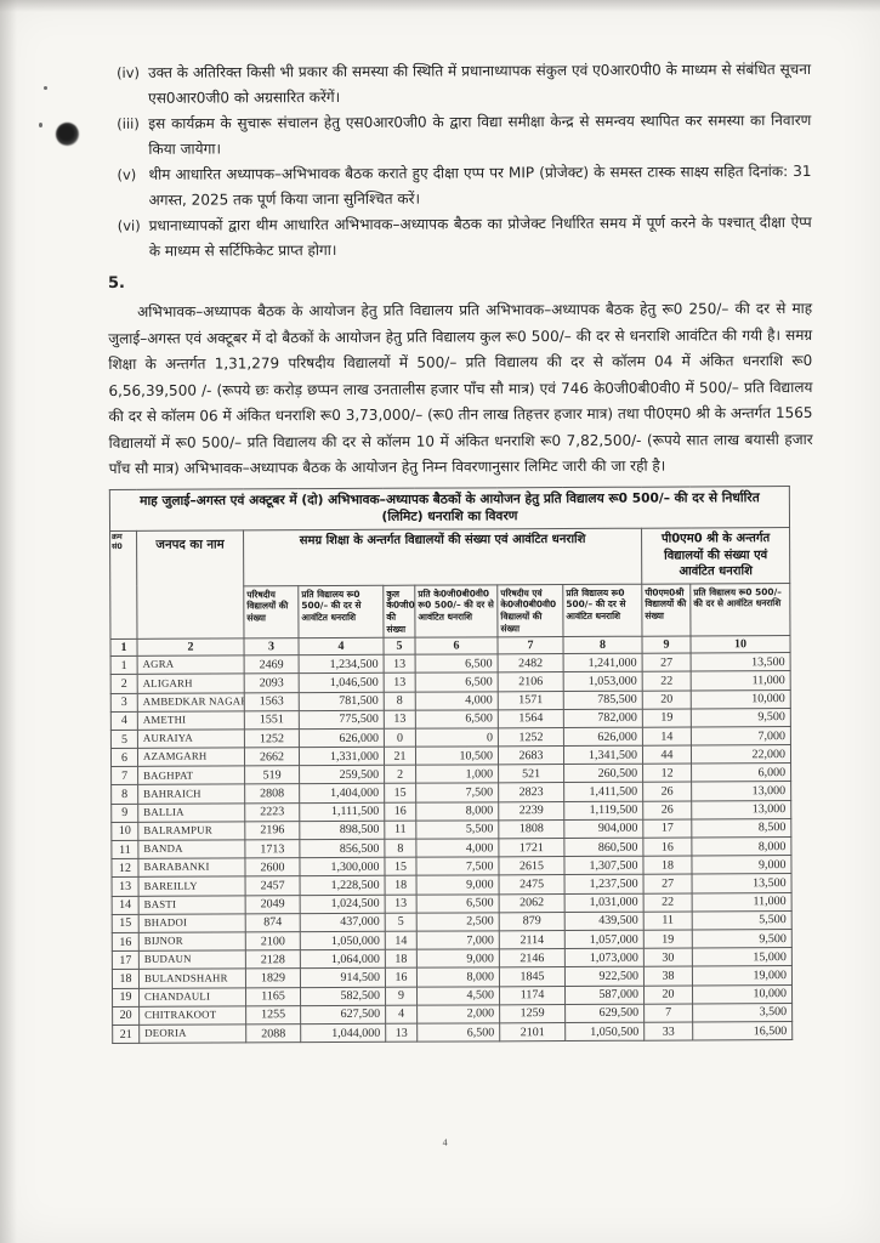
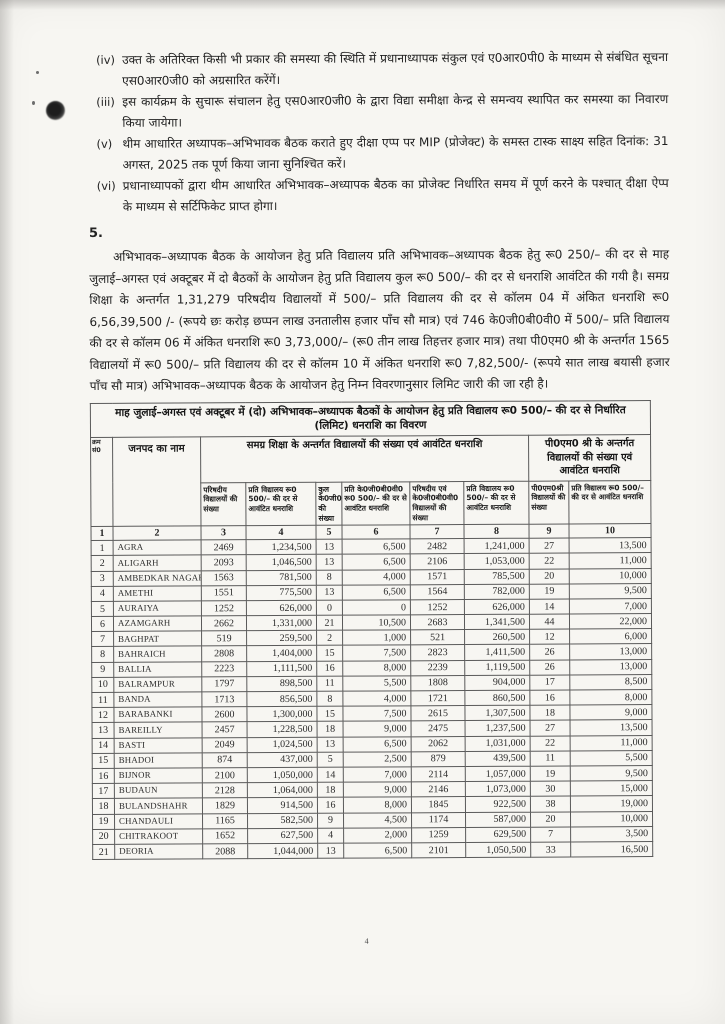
  (iv)
  उक्त के अतिरिक्त किसी भी प्रकार की समस्या की स्थिति में प्रधानाध्यापक संकुल एवं ए0आर0पी0 के माध्यम से संबंधित सूचना एस0आर0जी0 को अग्रसारित करेंगें।
  (iii)
  इस कार्यक्रम के सुचारू संचालन हेतु एस0आर0जी0 के द्वारा विद्या समीक्षा केन्द्र से समन्वय स्थापित कर समस्या का निवारण किया जायेगा।
  (v)
  थीम आधारित अध्यापक–अभिभावक बैठक कराते हुए दीक्षा एप्प पर MIP (प्रोजेक्ट) के समस्त टास्क साक्ष्य सहित दिनांक: 31 अगस्त, 2025 तक पूर्ण किया जाना सुनिश्चित करें।
  (vi)
  प्रधानाध्यापकों द्वारा थीम आधारित अभिभावक–अध्यापक बैठक का प्रोजेक्ट निर्धारित समय में पूर्ण करने के पश्चात् दीक्षा ऐप्प के माध्यम से सर्टिफिकेट प्राप्त होगा।
  5.
  अभिभावक–अध्यापक बैठक के आयोजन हेतु प्रति विद्यालय प्रति अभिभावक–अध्यापक बैठक हेतु रू0 250/– की दर से माह जुलाई–अगस्त एवं अक्टूबर में दो बैठकों के आयोजन हेतु प्रति विद्यालय कुल रू0 500/– की दर से धनराशि आवंटित की गयी है। समग्र शिक्षा के अन्तर्गत 1,31,279 परिषदीय विद्यालयों में 500/– प्रति विद्यालय की दर से कॉलम 04 में अंकित धनराशि रू0 6,56,39,500 /- (रूपये छः करोड़ छप्पन लाख उनतालीस हजार पाँच सौ मात्र) एवं 746 के0जी0बी0वी0 में 500/– प्रति विद्यालय की दर से कॉलम 06 में अंकित धनराशि रू0 3,73,000/– (रू0 तीन लाख तिहत्तर हजार मात्र) तथा पी0एम0 श्री के अन्तर्गत 1565 विद्यालयों में रू0 500/– प्रति विद्यालय की दर से कॉलम 10 में अंकित धनराशि रू0 7,82,500/- (रूपये सात लाख बयासी हजार पाँच सौ मात्र) अभिभावक–अध्यापक बैठक के आयोजन हेतु निम्न विवरणानुसार लिमिट जारी की जा रही है।
  माह जुलाई–अगस्त एवं अक्टूबर में (दो) अभिभावक–अध्यापक बैठकों के आयोजन हेतु प्रति विद्यालय रू0 500/– की दर से निर्धारित (लिमिट) धनराशि का विवरण
  	जनपद का नाम	समग्र शिक्षा के अन्तर्गत विद्यालयों की संख्या एवं आवंटित धनराशि	पी0एम0 श्री के अन्तर्गत विद्यालयों की संख्या एवं आवंटित धनराशि
  परिषदीय विद्यालयों की संख्या	प्रति विद्यालय रू0 500/– की दर से आवंटित धनराशि	कुल के0जी0 की संख्या	प्रति के0जी0बी0वी0 रू0 500/– की दर से आवंटित धनराशि	परिषदीय एवं के0जी0बी0वी0 विद्यालयों की संख्या	प्रति विद्यालय रू0 500/– की दर से आवंटित धनराशि	पी0एम0श्री विद्यालयों की संख्या	प्रति विद्यालय रू0 500/– की दर से आवंटित धनराशि
  1	2	3	4	5	6	7	8	9	10
  1	AGRA	2469	1,234,500	13	6,500	2482	1,241,000	27	13,500
  2	ALIGARH	2093	1,046,500	13	6,500	2106	1,053,000	22	11,000
  3	AMBEDKAR NAGA	1563	781,500	8	4,000	1571	785,500	20	10,000
  4	AMETHI	1551	775,500	13	6,500	1564	782,000	19	9,500
  5	AURAIYA	1252	626,000	0	0	1252	626,000	14	7,000
  6	AZAMGARH	2662	1,331,000	21	10,500	2683	1,341,500	44	22,000
  7	BAGHPAT	519	259,500	2	1,000	521	260,500	12	6,000
  8	BAHRAICH	2808	1,404,000	15	7,500	2823	1,411,500	26	13,000
  9	BALLIA	2223	1,111,500	16	8,000	2239	1,119,500	26	13,000
- 10	BALRAMPUR	2196	898,500	11	5,500	1808	904,000	17	8,500
+ 10	BALRAMPUR	1797	898,500	11	5,500	1808	904,000	17	8,500
  11	BANDA	1713	856,500	8	4,000	1721	860,500	16	8,000
  12	BARABANKI	2600	1,300,000	15	7,500	2615	1,307,500	18	9,000
  13	BAREILLY	2457	1,228,500	18	9,000	2475	1,237,500	27	13,500
  14	BASTI	2049	1,024,500	13	6,500	2062	1,031,000	22	11,000
  15	BHADOI	874	437,000	5	2,500	879	439,500	11	5,500
  16	BIJNOR	2100	1,050,000	14	7,000	2114	1,057,000	19	9,500
  17	BUDAUN	2128	1,064,000	18	9,000	2146	1,073,000	30	15,000
  18	BULANDSHAHR	1829	914,500	16	8,000	1845	922,500	38	19,000
  19	CHANDAULI	1165	582,500	9	4,500	1174	587,000	20	10,000
- 20	CHITRAKOOT	1255	627,500	4	2,000	1259	629,500	7	3,500
+ 20	CHITRAKOOT	1652	627,500	4	2,000	1259	629,500	7	3,500
  21	DEORIA	2088	1,044,000	13	6,500	2101	1,050,500	33	16,500
  4
